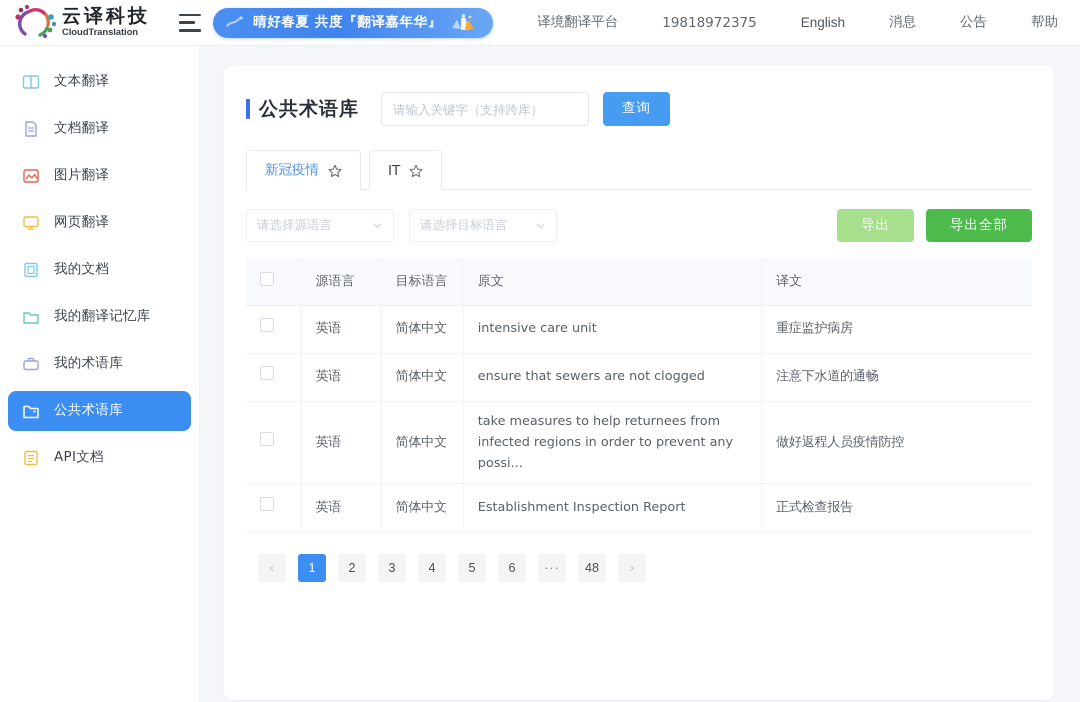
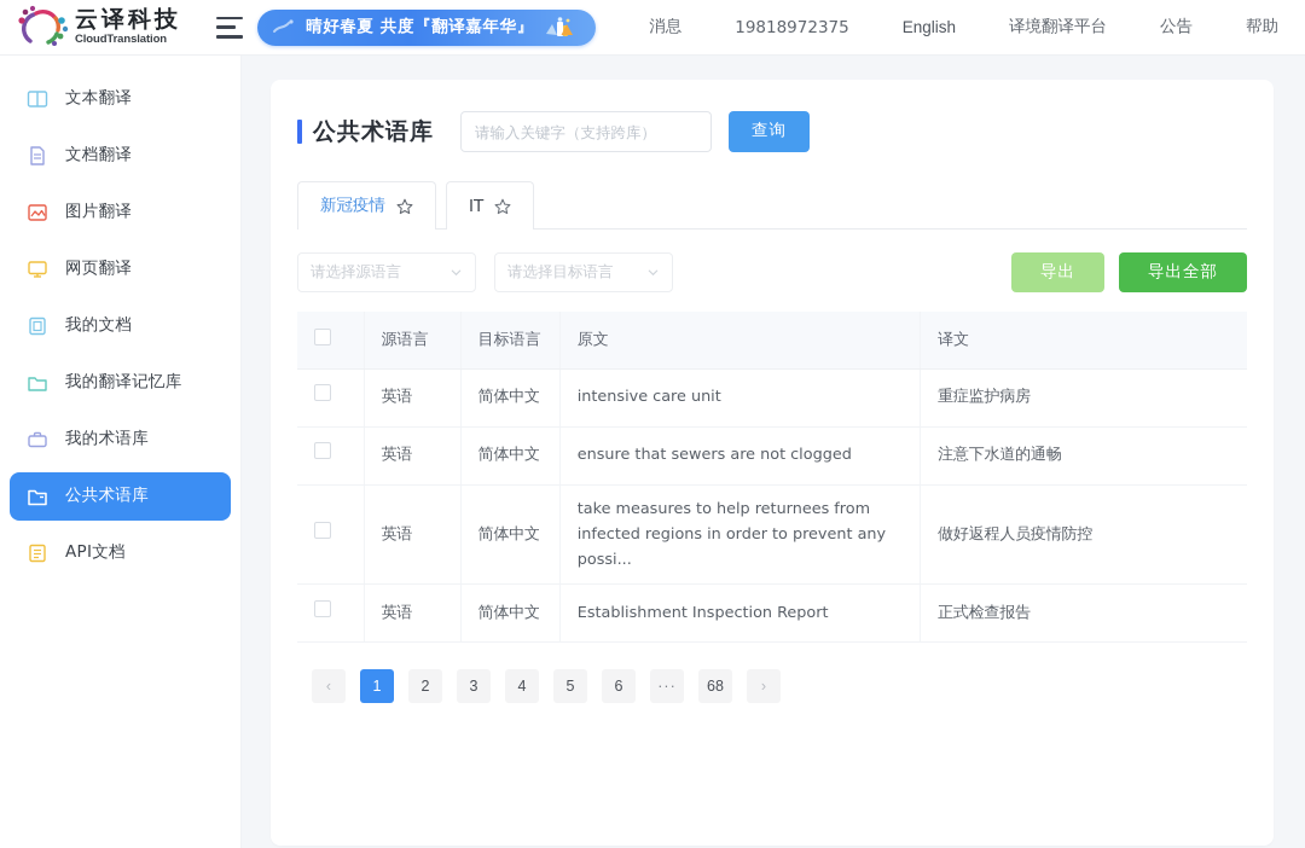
  云译科技
  CloudTranslation
  晴好春夏 共度『翻译嘉年华』
- 译境翻译平台
+ 消息
  19818972375
  English
- 消息
+ 译境翻译平台
  公告
  帮助
  文本翻译
  文档翻译
  图片翻译
  网页翻译
  我的文档
  我的翻译记忆库
  我的术语库
  公共术语库
  API文档
  公共术语库
  请输入关键字（支持跨库）
  查询
  新冠疫情
  IT
  请选择源语言
  请选择目标语言
  导出
  导出全部
  	源语言	目标语言	原文	译文
  	英语	简体中文	intensive care unit	重症监护病房
  	英语	简体中文	ensure that sewers are not clogged	注意下水道的通畅
  	英语	简体中文	take measures to help returnees from infected regions in order to prevent any possi...	做好返程人员疫情防控
  	英语	简体中文	Establishment Inspection Report	正式检查报告
  ‹
  1
  2
  3
  4
  5
  6
  ···
- 48
+ 68
  ›
